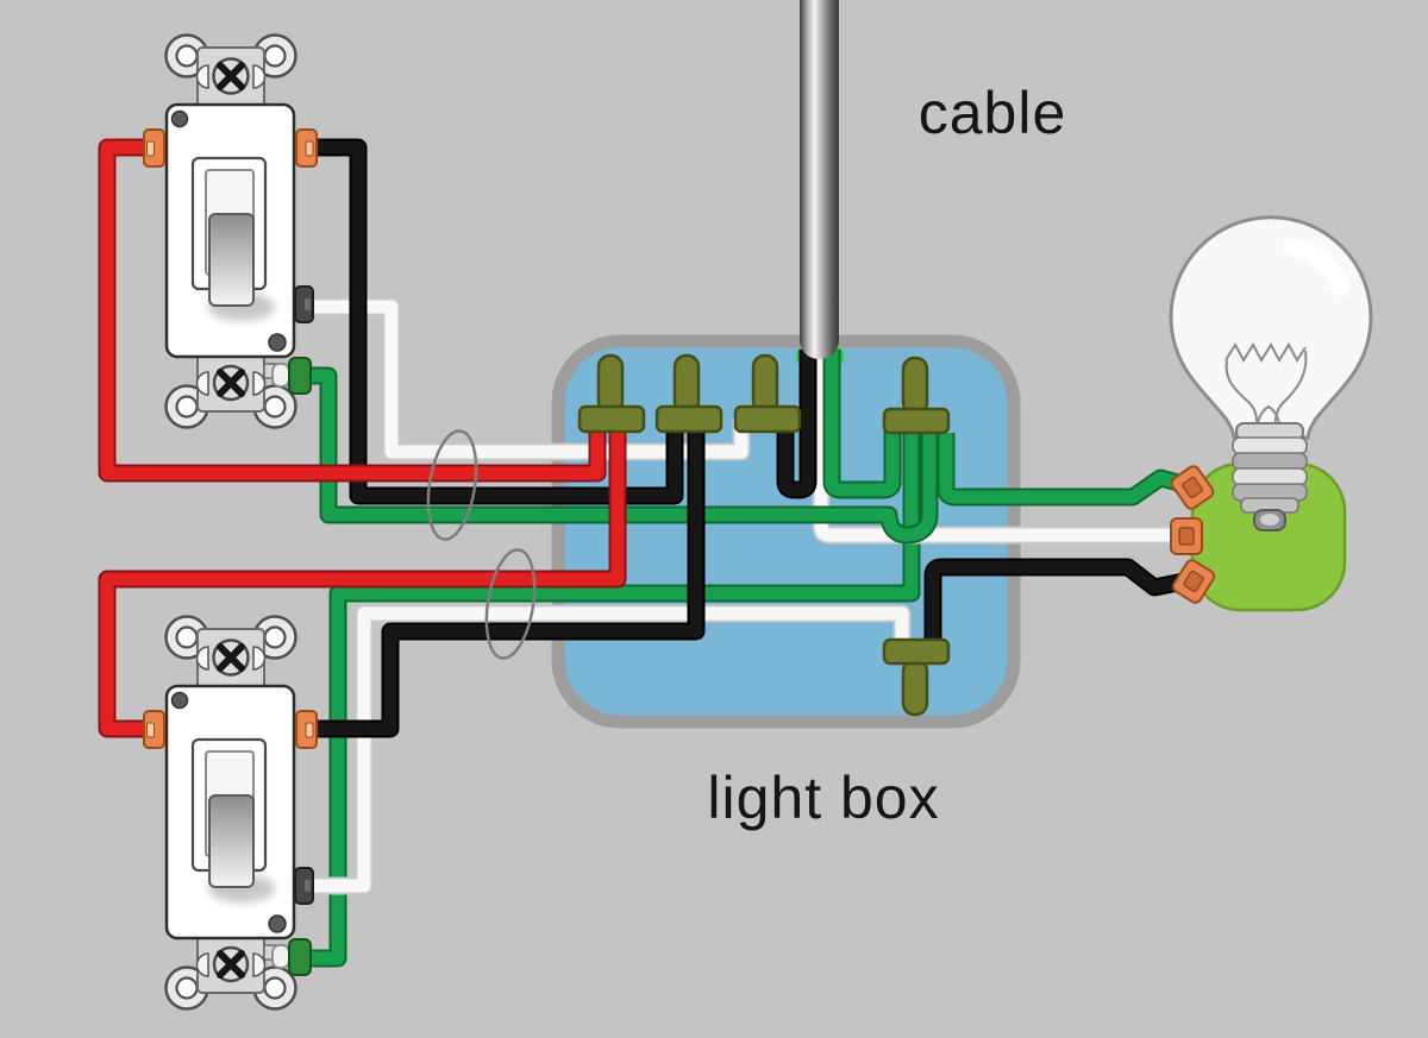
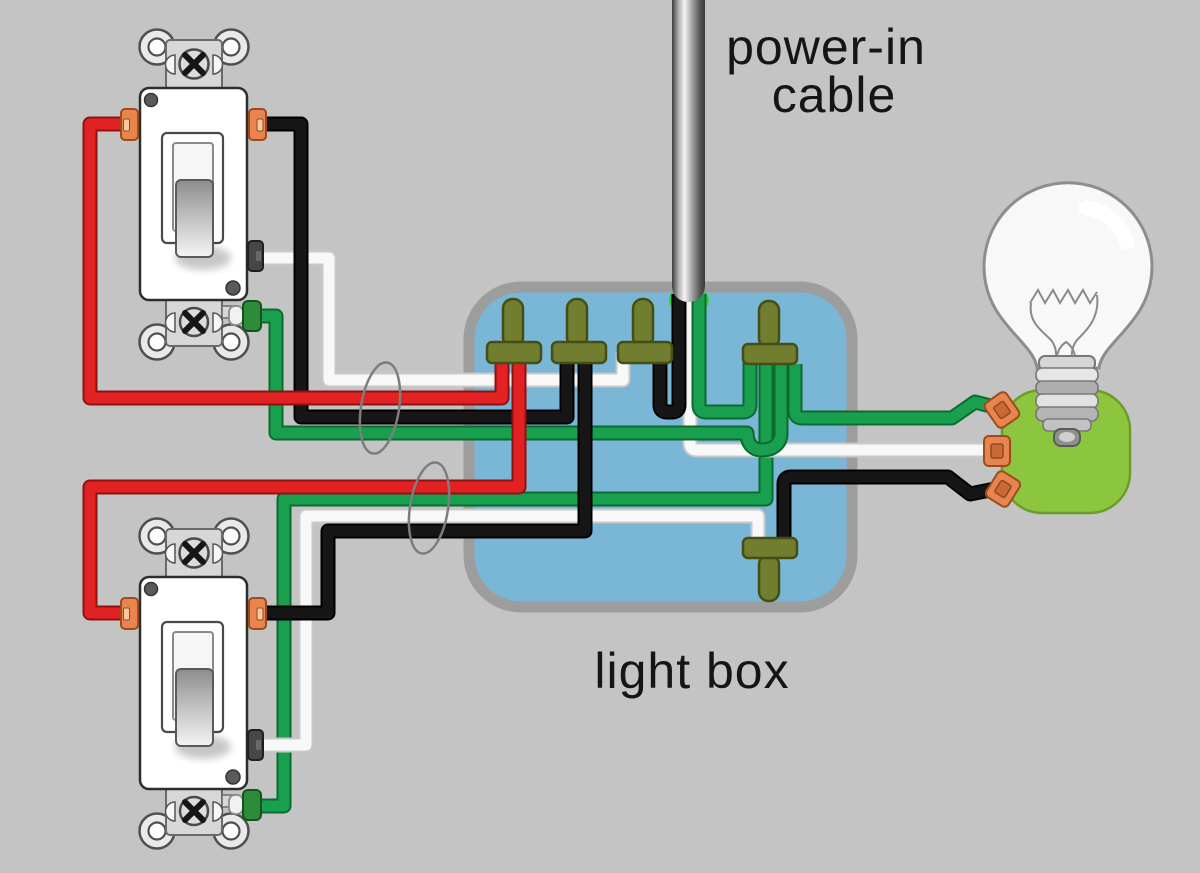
+ power-in
  cable
  light box
